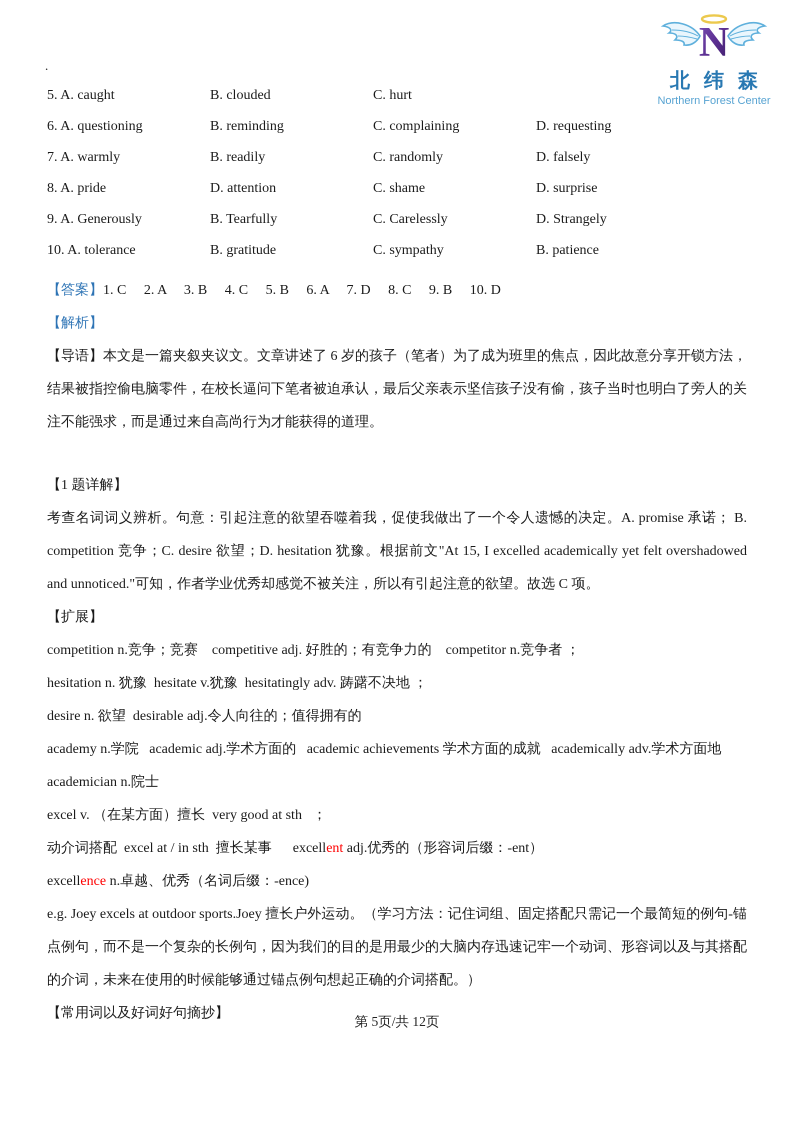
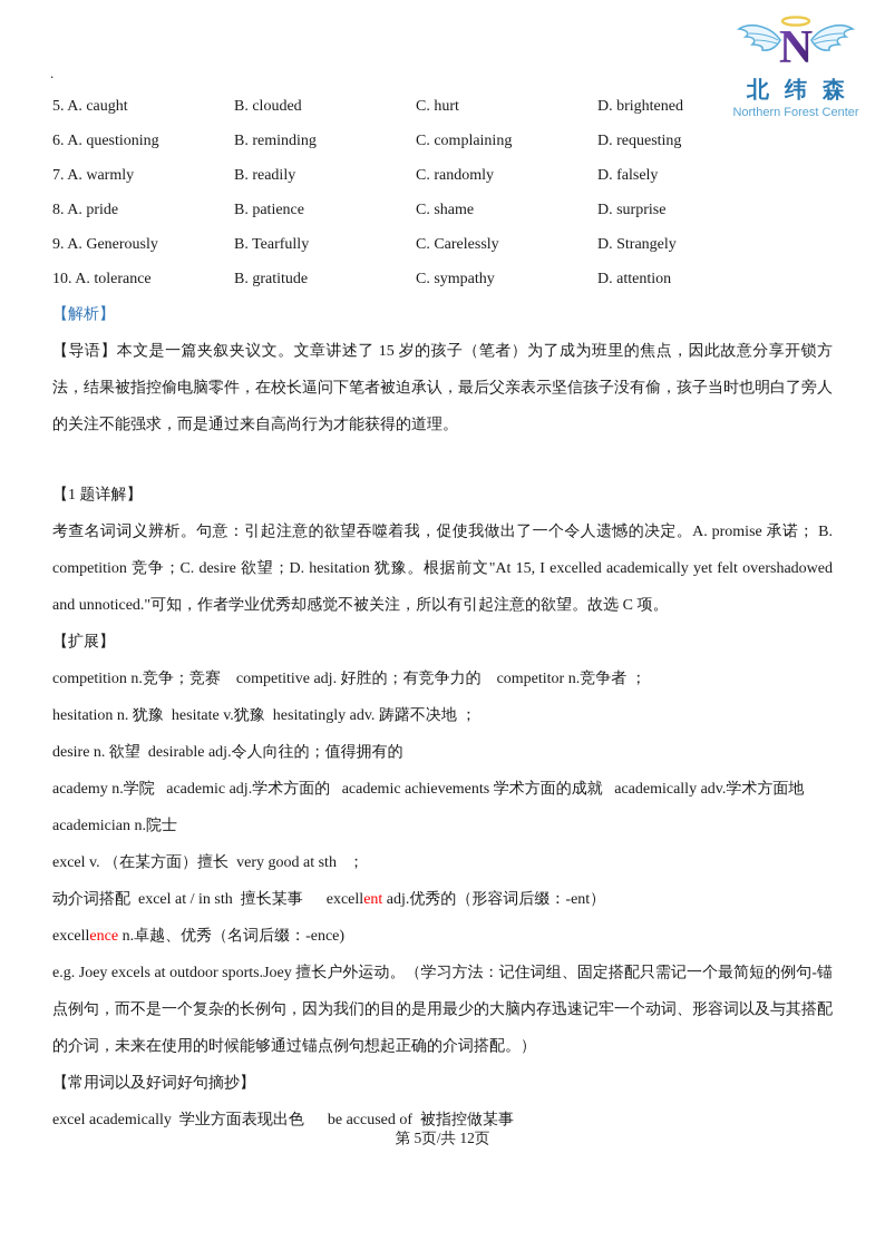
  .
  N
  北纬森
  Northern Forest Center
  5. A. caught
  B. clouded
  C. hurt
+ D. brightened
  6. A. questioning
  B. reminding
  C. complaining
  D. requesting
  7. A. warmly
  B. readily
  C. randomly
  D. falsely
  8. A. pride
- D. attention
+ B. patience
  C. shame
  D. surprise
  9. A. Generously
  B. Tearfully
  C. Carelessly
  D. Strangely
  10. A. tolerance
  B. gratitude
  C. sympathy
- B. patience
+ D. attention
- 【答案】1. C 2. A 3. B 4. C 5. B 6. A 7. D 8. C 9. B 10. D
  【解析】
- 【导语】本文是一篇夹叙夹议文。文章讲述了 6 岁的孩子（笔者）为了成为班里的焦点，因此故意分享开锁方法，结果被指控偷电脑零件，在校长逼问下笔者被迫承认，最后父亲表示坚信孩子没有偷，孩子当时也明白了旁人的关注不能强求，而是通过来自高尚行为才能获得的道理。
+ 【导语】本文是一篇夹叙夹议文。文章讲述了 15 岁的孩子（笔者）为了成为班里的焦点，因此故意分享开锁方法，结果被指控偷电脑零件，在校长逼问下笔者被迫承认，最后父亲表示坚信孩子没有偷，孩子当时也明白了旁人的关注不能强求，而是通过来自高尚行为才能获得的道理。
  【1 题详解】
  考查名词词义辨析。句意：引起注意的欲望吞噬着我，促使我做出了一个令人遗憾的决定。A. promise 承诺； B. competition 竞争；C. desire 欲望；D. hesitation 犹豫。根据前文"At 15, I excelled academically yet felt overshadowed and unnoticed."可知，作者学业优秀却感觉不被关注，所以有引起注意的欲望。故选 C 项。
  【扩展】
  competition n.竞争；竞赛 competitive adj. 好胜的；有竞争力的 competitor n.竞争者 ；
  hesitation n. 犹豫 hesitate v.犹豫 hesitatingly adv. 踌躇不决地 ；
  desire n. 欲望 desirable adj.令人向往的；值得拥有的
  academy n.学院 academic adj.学术方面的 academic achievements 学术方面的成就 academically adv.学术方面地
  academician n.院士
  excel v. （在某方面）擅长 very good at sth ；
  动介词搭配 excel at / in sth 擅长某事 excellent adj.优秀的（形容词后缀：-ent）
  excellence n.卓越、优秀（名词后缀：-ence)
  e.g. Joey excels at outdoor sports.Joey 擅长户外运动。（学习方法：记住词组、固定搭配只需记一个最简短的例句-锚点例句，而不是一个复杂的长例句，因为我们的目的是用最少的大脑内存迅速记牢一个动词、形容词以及与其搭配的介词，未来在使用的时候能够通过锚点例句想起正确的介词搭配。）
  【常用词以及好词好句摘抄】
+ excel academically 学业方面表现出色 be accused of 被指控做某事
  第 5页/共 12页
